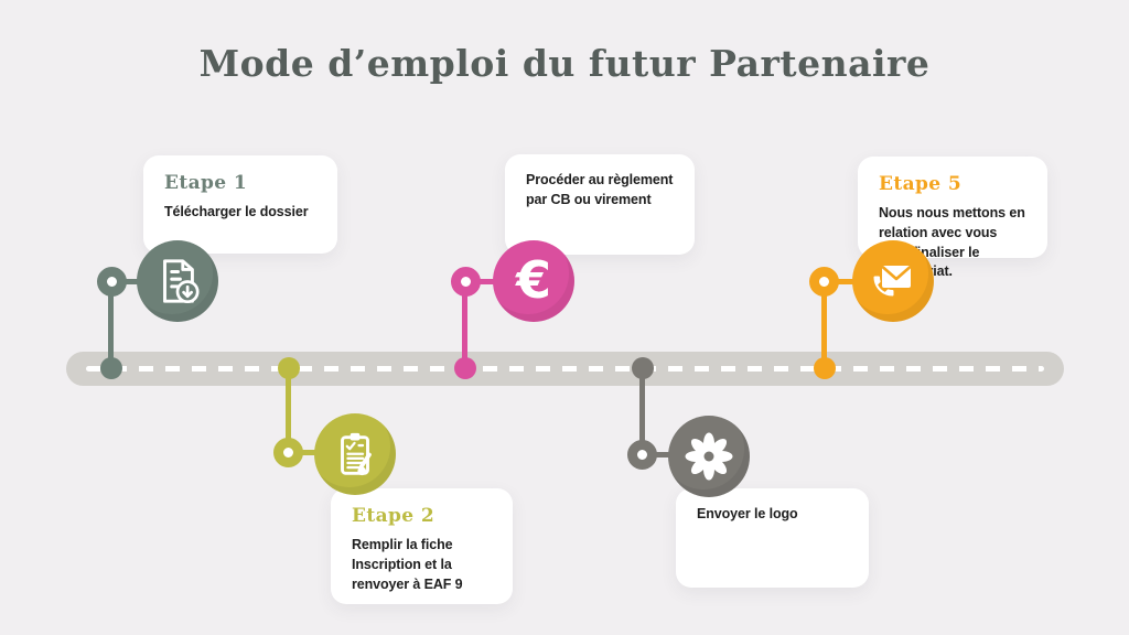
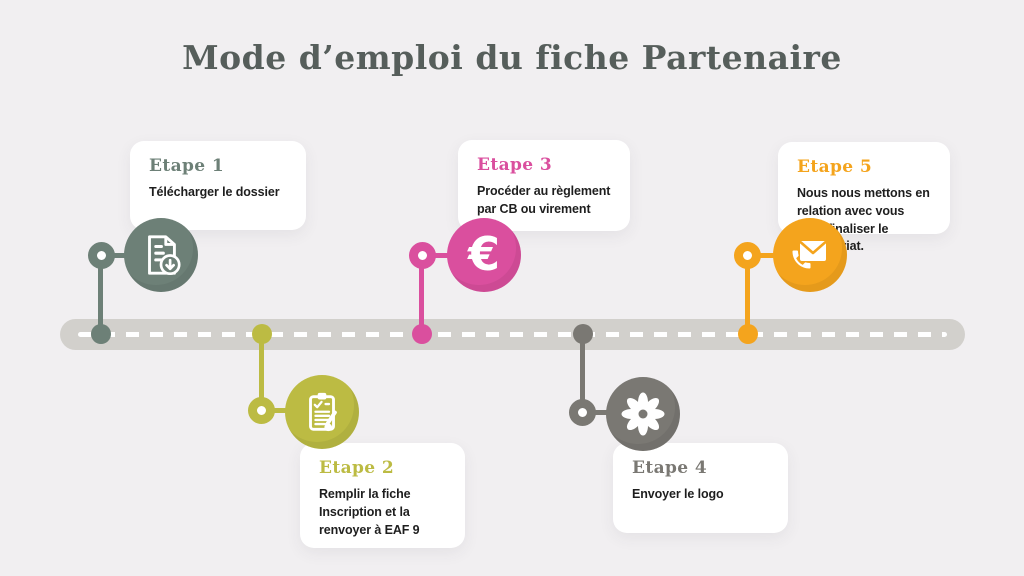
- Mode d’emploi du futur Partenaire
+ Mode d’emploi du fiche Partenaire
  Etape 1
  Télécharger le dossier
  Etape 2
  Remplir la fiche Inscription et la renvoyer à EAF 9
+ Etape 3
  Procéder au règlement par CB ou virement
  €
+ Etape 4
  Envoyer le logo
  Etape 5
  Nous nous mettons en relation avec vous naliser le iat.
